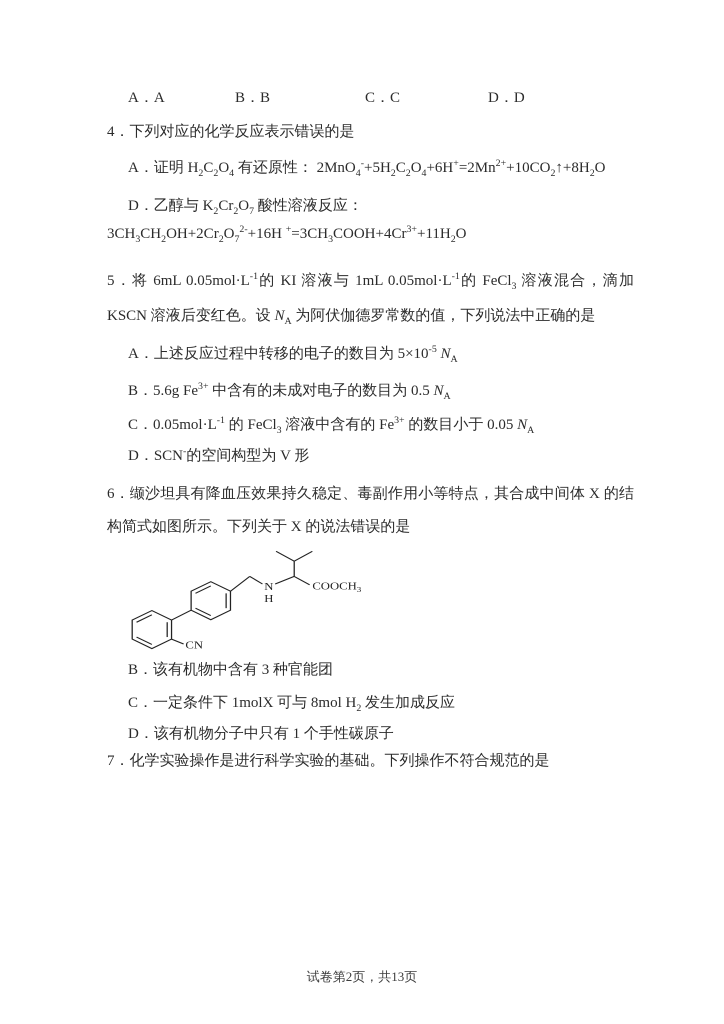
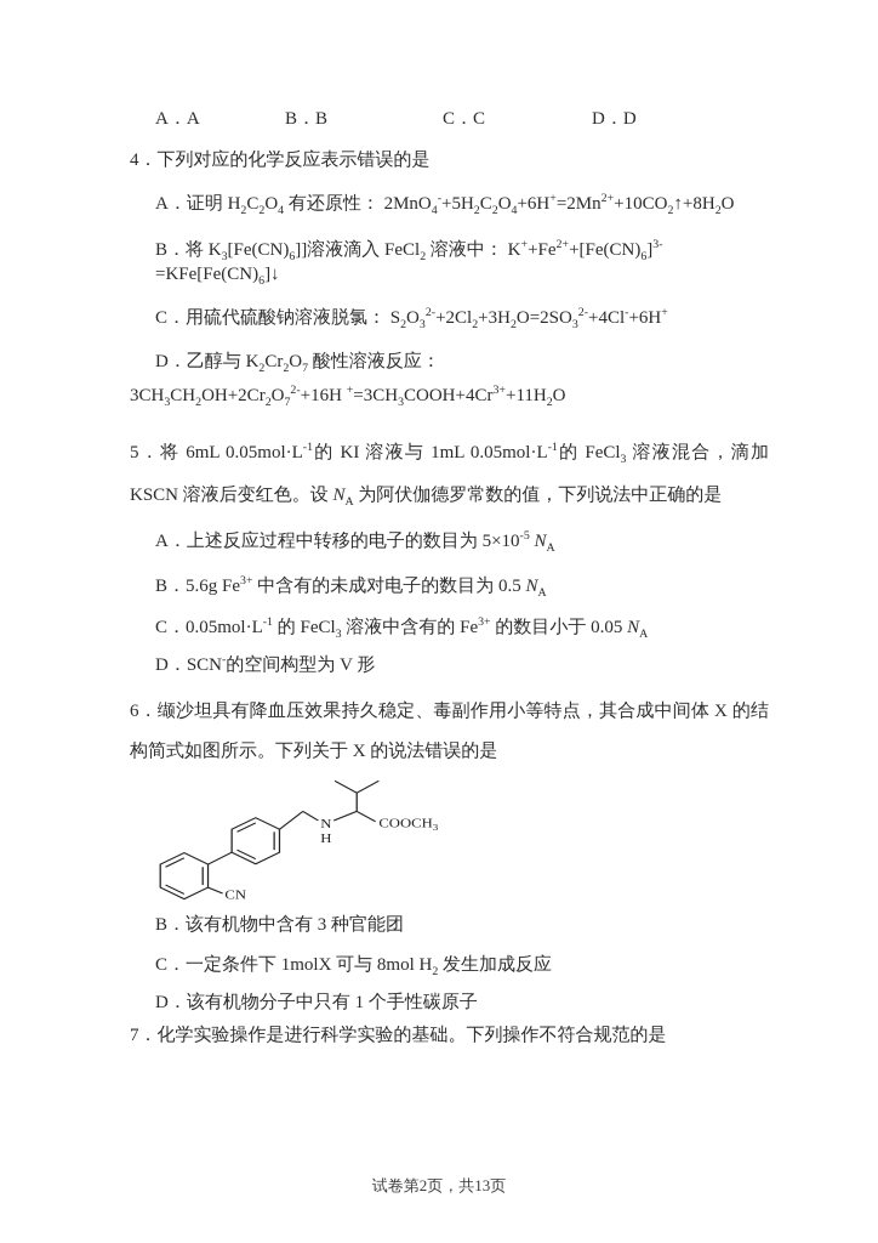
  A．A
  B．B
  C．C
  D．D
  4．下列对应的化学反应表示错误的是
  A．证明 H2C2O4 有还原性： 2MnO4-+5H2C2O4+6H+=2Mn2++10CO2↑+8H2O
+ B．将 K3[Fe(CN)6]]溶液滴入 FeCl2 溶液中： K++Fe2++[Fe(CN)6]3-=KFe[Fe(CN)6]↓
+ C．用硫代硫酸钠溶液脱氯： S2O32-+2Cl2+3H2O=2SO32-+4Cl-+6H+
  D．乙醇与 K2Cr2O7 酸性溶液反应：
  3CH3CH2OH+2Cr2O72-+16H +=3CH3COOH+4Cr3++11H2O
  5．将 6mL 0.05mol·L-1的 KI 溶液与 1mL 0.05mol·L-1的 FeCl3 溶液混合，滴加 KSCN 溶液后变红色。设 NA 为阿伏伽德罗常数的值，下列说法中正确的是
  A．上述反应过程中转移的电子的数目为 5×10-5 NA
  B．5.6g Fe3+ 中含有的未成对电子的数目为 0.5 NA
  C．0.05mol·L-1 的 FeCl3 溶液中含有的 Fe3+ 的数目小于 0.05 NA
  D．SCN-的空间构型为 V 形
  6．缬沙坦具有降血压效果持久稳定、毒副作用小等特点，其合成中间体 X 的结构简式如图所示。下列关于 X 的说法错误的是
  CN
  N
  H
  COOCH3
  B．该有机物中含有 3 种官能团
  C．一定条件下 1molX 可与 8mol H2 发生加成反应
  D．该有机物分子中只有 1 个手性碳原子
  7．化学实验操作是进行科学实验的基础。下列操作不符合规范的是
  试卷第2页，共13页
